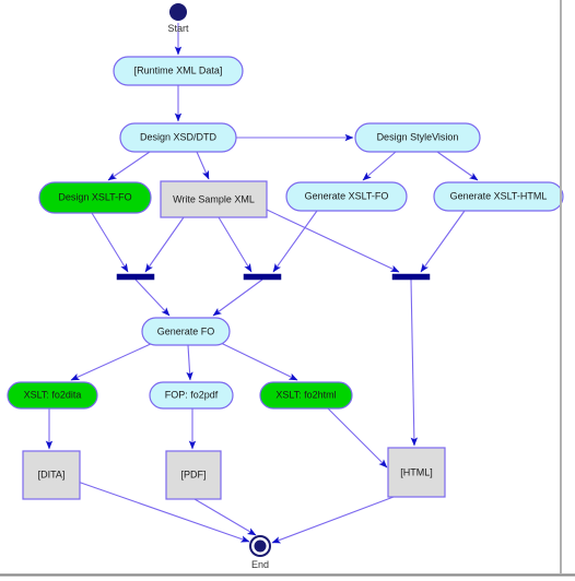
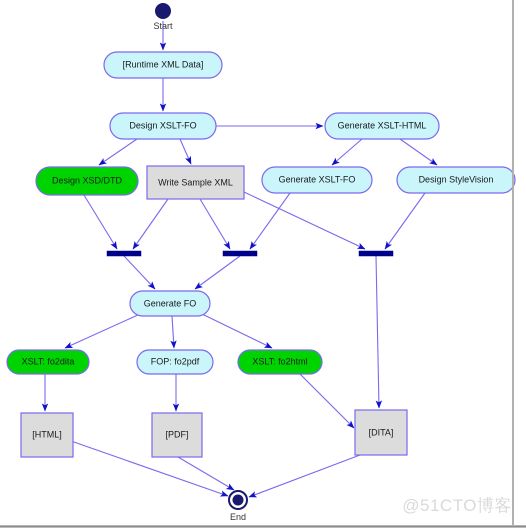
  [Runtime XML Data]
- Design XSD/DTD
+ Design XSLT-FO
- Design StyleVision
+ Generate XSLT-HTML
- Design XSLT-FO
+ Design XSD/DTD
  Write Sample XML
  Generate XSLT-FO
- Generate XSLT-HTML
+ Design StyleVision
  Generate FO
  XSLT: fo2dita
  FOP: fo2pdf
  XSLT: fo2html
- [DITA]
+ [HTML]
  [PDF]
- [HTML]
+ [DITA]
  Start
  End
+ @51CTO博客
